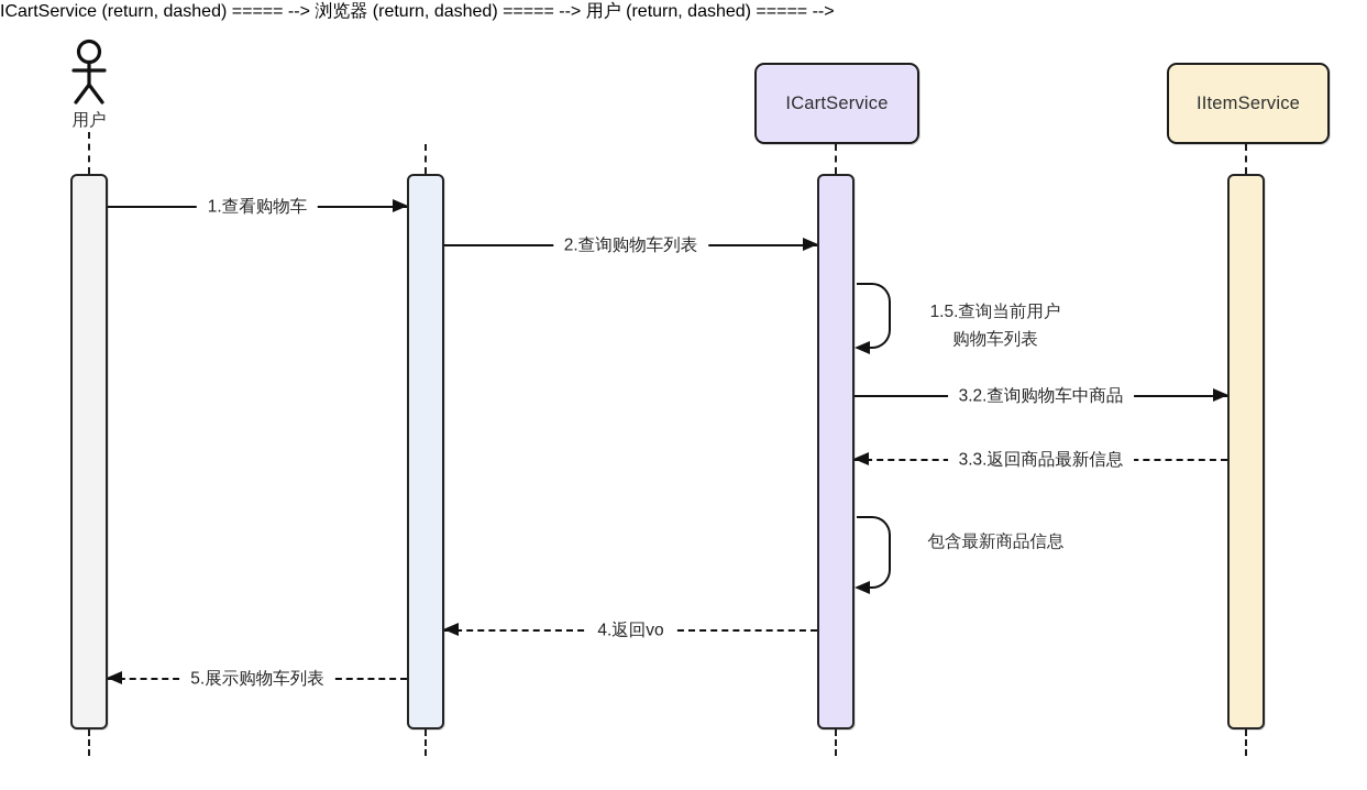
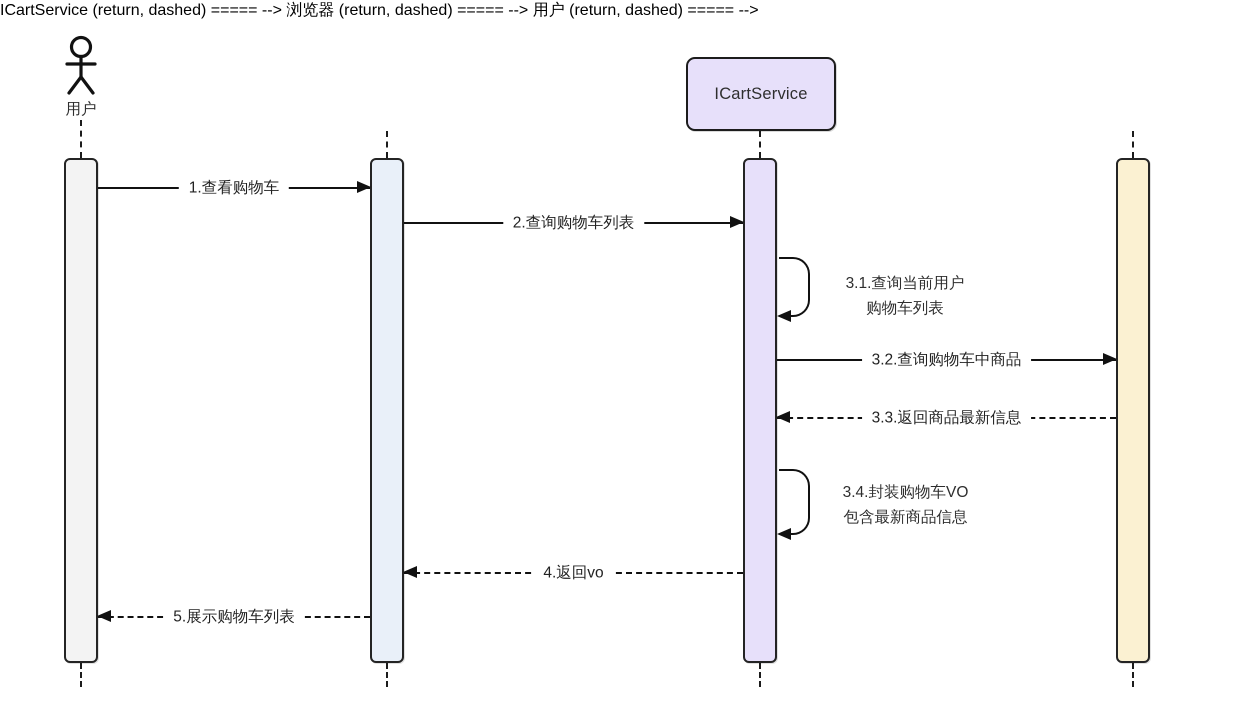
  用户
  ICartService
- IItemService
  1.查看购物车
  2.查询购物车列表
- 1.5.查询当前用户
+ 3.1.查询当前用户
  购物车列表
  3.2.查询购物车中商品
  ICartService (return, dashed) ===== -->
  3.3.返回商品最新信息
+ 3.4.封装购物车VO
  包含最新商品信息
  浏览器 (return, dashed) ===== -->
  4.返回vo
  用户 (return, dashed) ===== -->
  5.展示购物车列表
